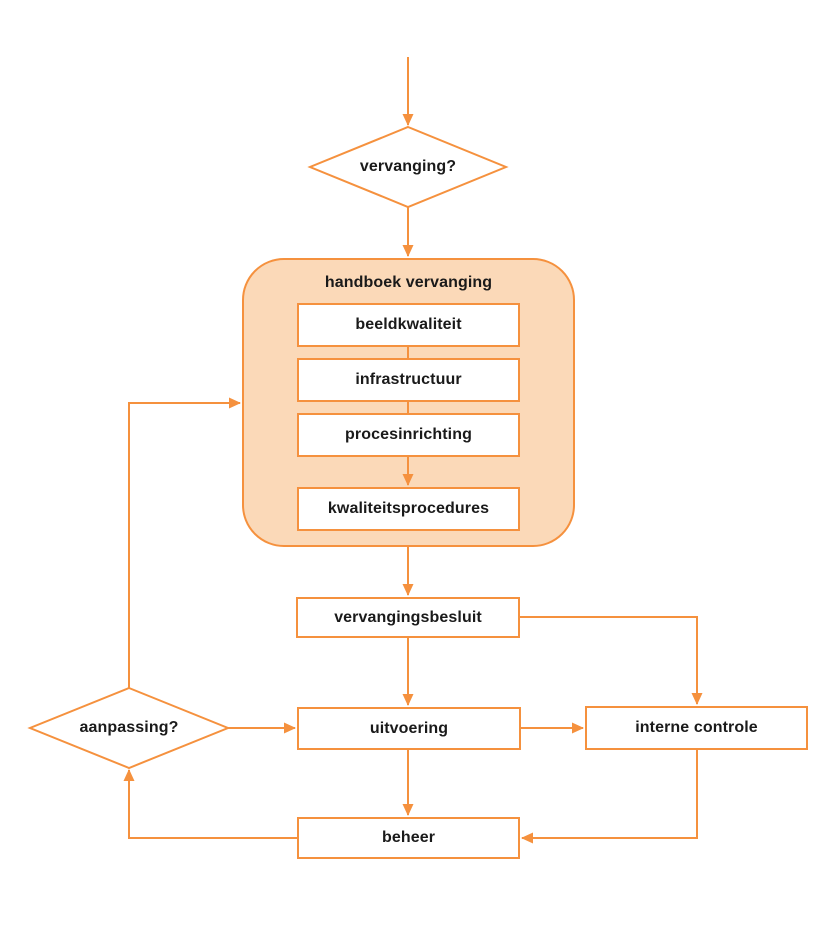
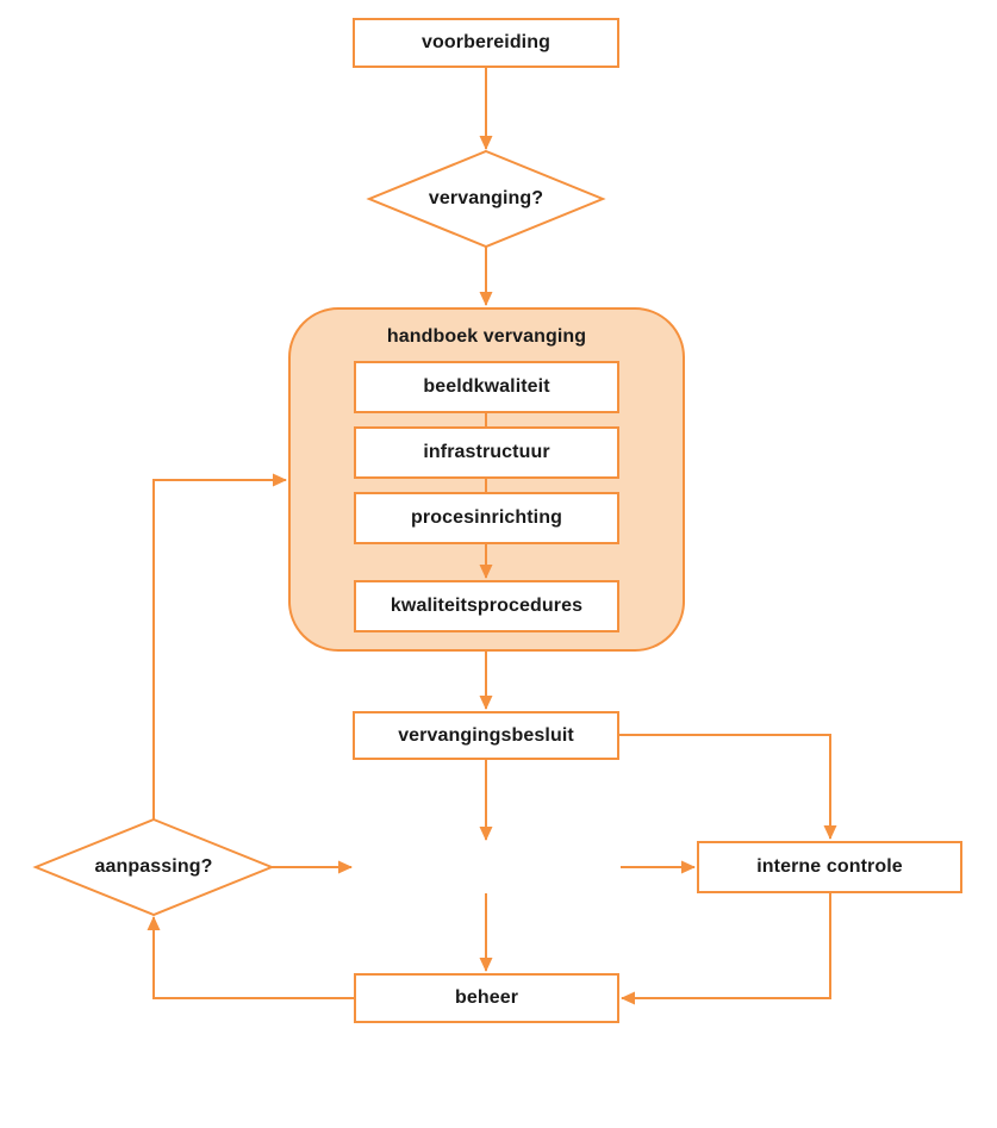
  handboek vervanging
+ voorbereiding
  beeldkwaliteit
  infrastructuur
  procesinrichting
  kwaliteitsprocedures
  vervangingsbesluit
- uitvoering
  interne controle
  beheer
  vervanging?
  aanpassing?
